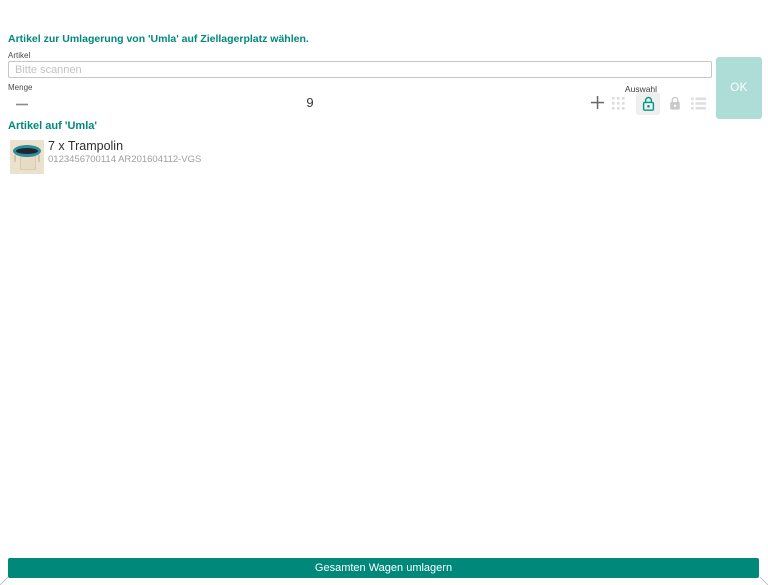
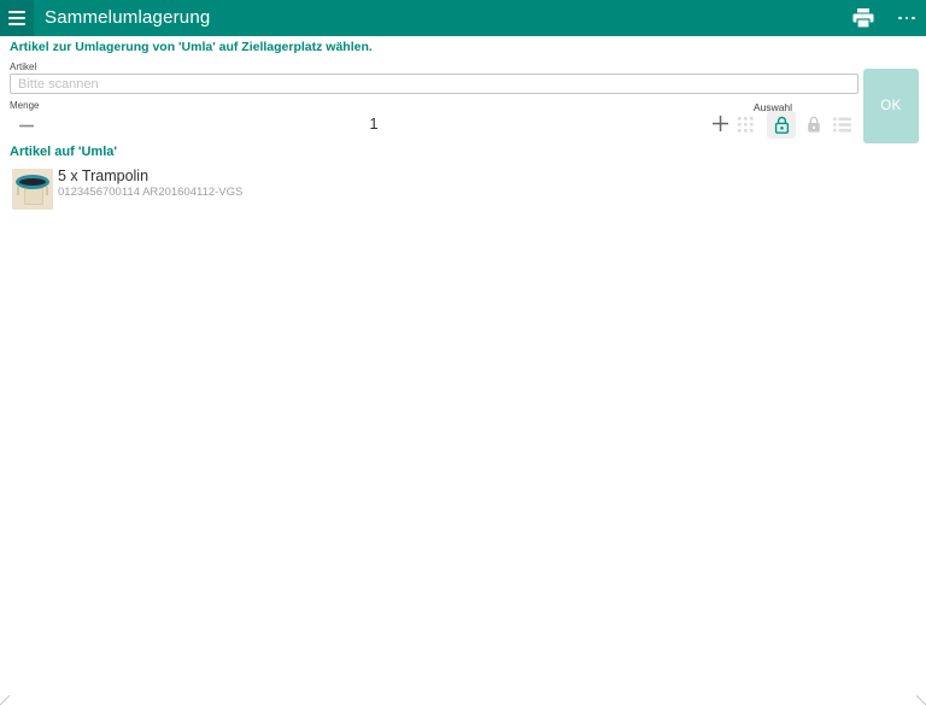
+ Sammelumlagerung
  Artikel zur Umlagerung von 'Umla' auf Ziellagerplatz wählen.
  Artikel
  Bitte scannen
  Menge
- 9
+ 1
  Auswahl
  OK
  Artikel auf 'Umla'
- 7 x Trampolin
+ 5 x Trampolin
  0123456700114 AR201604112-VGS
- Gesamten Wagen umlagern
